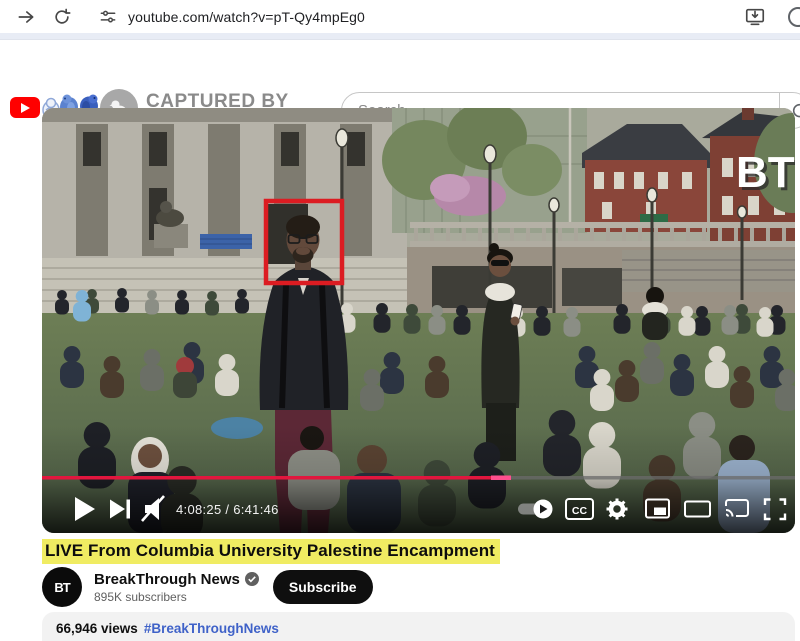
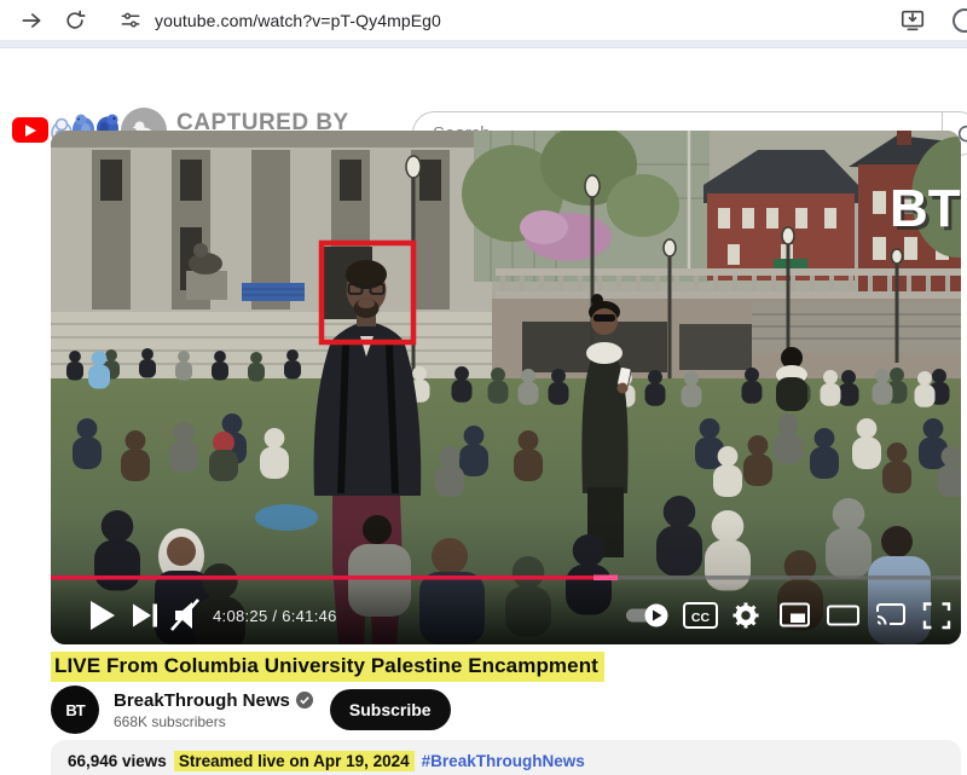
  youtube.com/watch?v=pT-Qy4mpEg0
  CAPTURED BY
  BT
  4:08:25 / 6:41:46
  CC
  LIVE From Columbia University Palestine Encampment
  BT
  BreakThrough News
- 895K subscribers
+ 668K subscribers
  Subscribe
  66,946 views
+ Streamed live on Apr 19, 2024
  #BreakThroughNews
